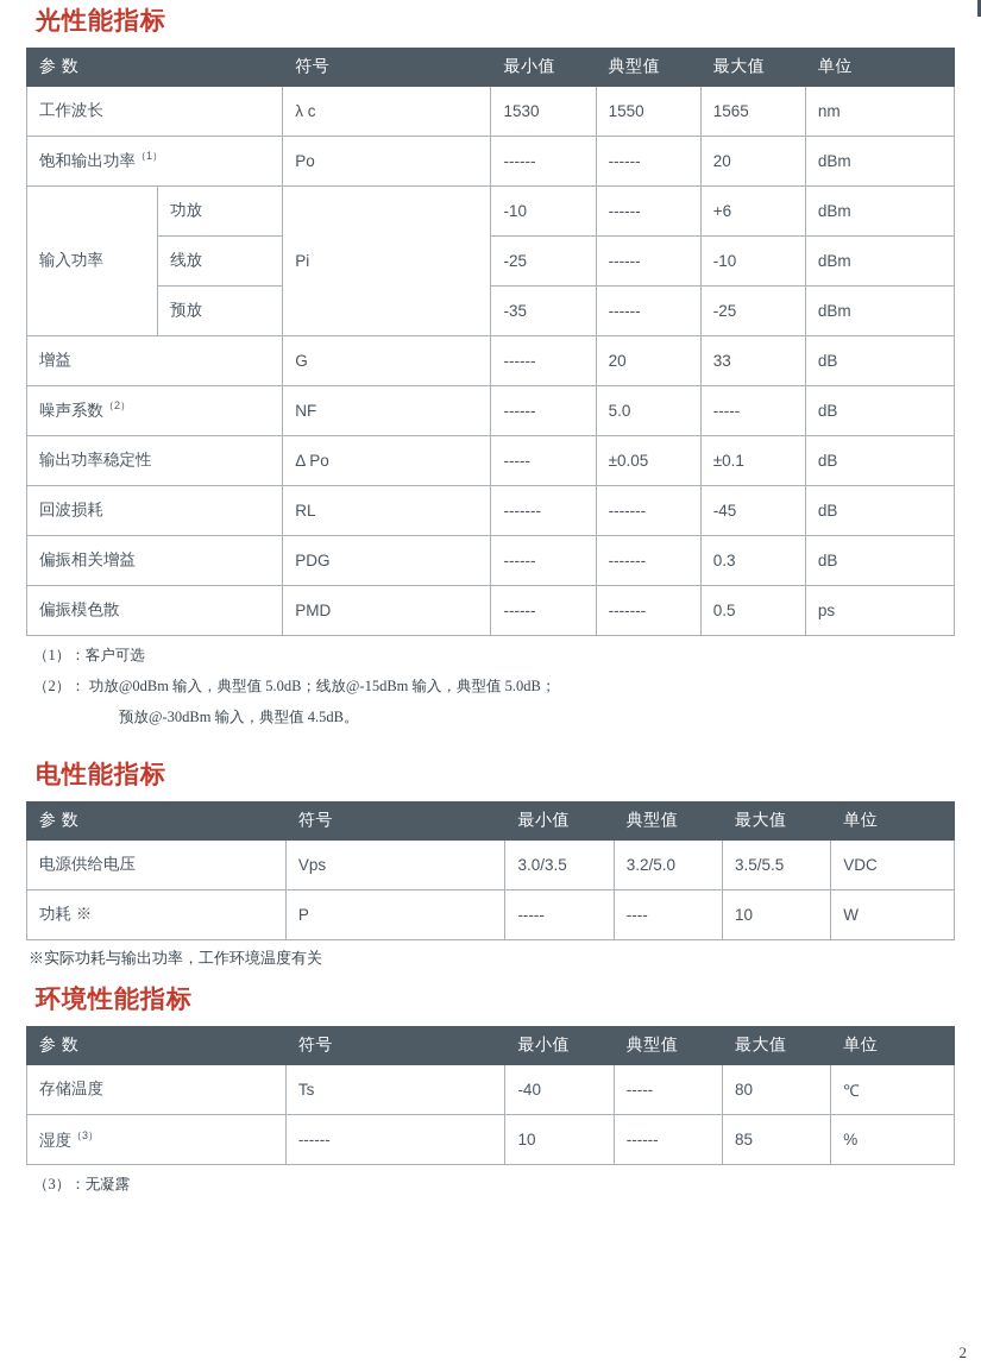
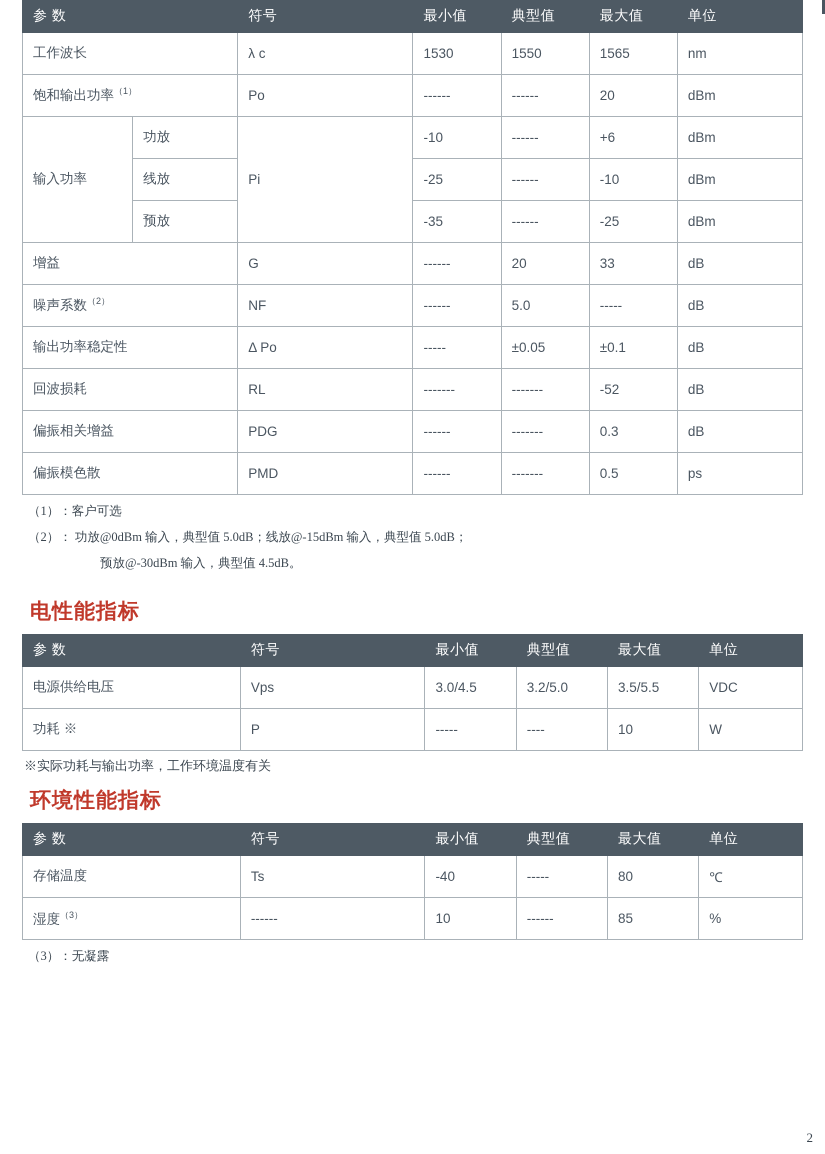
- 光性能指标
  参 数	符号	最小值	典型值	最大值	单位
  工作波长	λ c	1530	1550	1565	nm
  饱和输出功率（1）	Po	------	------	20	dBm
  输入功率	功放	Pi	-10	------	+6	dBm
  线放	-25	------	-10	dBm
  预放	-35	------	-25	dBm
  增益	G	------	20	33	dB
  噪声系数（2）	NF	------	5.0	-----	dB
  输出功率稳定性	Δ Po	-----	±0.05	±0.1	dB
- 回波损耗	RL	-------	-------	-45	dB
+ 回波损耗	RL	-------	-------	-52	dB
  偏振相关增益	PDG	------	-------	0.3	dB
  偏振模色散	PMD	------	-------	0.5	ps
  （1）：客户可选
  （2）： 功放@0dBm 输入，典型值 5.0dB；线放@-15dBm 输入，典型值 5.0dB；
  预放@-30dBm 输入，典型值 4.5dB。
  电性能指标
  参 数	符号	最小值	典型值	最大值	单位
- 电源供给电压	Vps	3.0/3.5	3.2/5.0	3.5/5.5	VDC
+ 电源供给电压	Vps	3.0/4.5	3.2/5.0	3.5/5.5	VDC
  功耗 ※	P	-----	----	10	W
  ※实际功耗与输出功率，工作环境温度有关
  环境性能指标
  参 数	符号	最小值	典型值	最大值	单位
  存储温度	Ts	-40	-----	80	℃
  湿度（3）	------	10	------	85	%
  （3）：无凝露
  2
